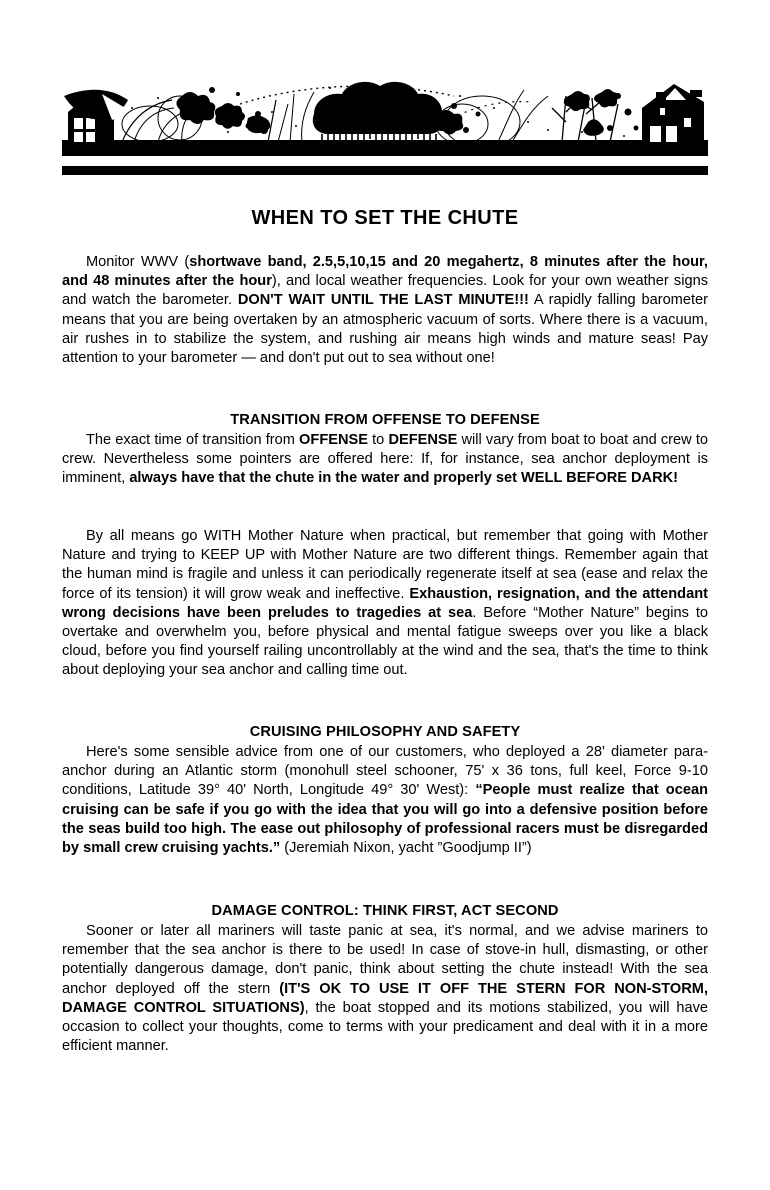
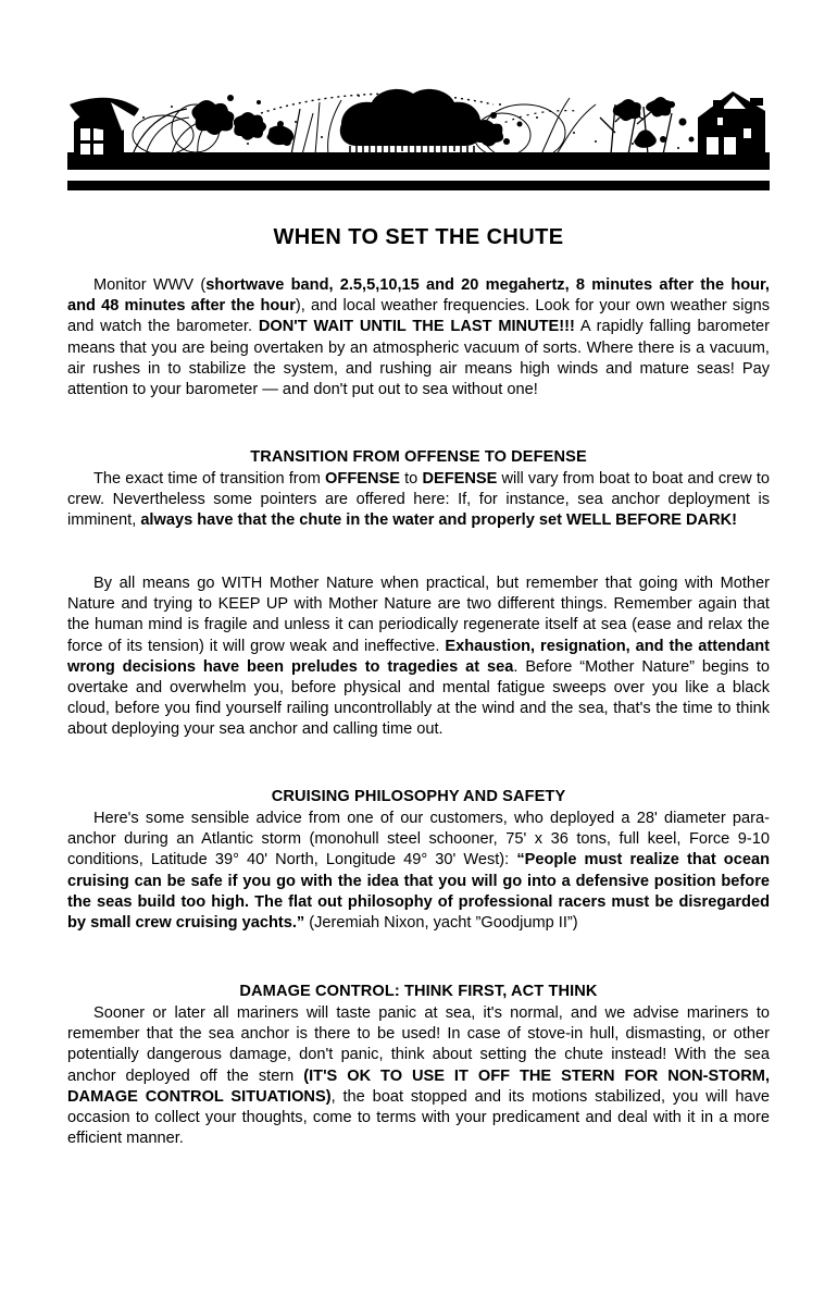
  WHEN TO SET THE CHUTE
  Monitor WWV (shortwave band, 2.5,5,10,15 and 20 megahertz, 8 minutes after the hour, and 48 minutes after the hour), and local weather frequencies. Look for your own weather signs and watch the barometer. DON'T WAIT UNTIL THE LAST MINUTE!!! A rapidly falling barometer means that you are being overtaken by an atmospheric vacuum of sorts. Where there is a vacuum, air rushes in to stabilize the system, and rushing air means high winds and mature seas! Pay attention to your barometer — and don't put out to sea without one!
  TRANSITION FROM OFFENSE TO DEFENSE
  The exact time of transition from OFFENSE to DEFENSE will vary from boat to boat and crew to crew. Nevertheless some pointers are offered here: If, for instance, sea anchor deployment is imminent, always have that the chute in the water and properly set WELL BEFORE DARK!
  By all means go WITH Mother Nature when practical, but remember that going with Mother Nature and trying to KEEP UP with Mother Nature are two different things. Remember again that the human mind is fragile and unless it can periodically regenerate itself at sea (ease and relax the force of its tension) it will grow weak and ineffective. Exhaustion, resignation, and the attendant wrong decisions have been preludes to tragedies at sea. Before “Mother Nature” begins to overtake and overwhelm you, before physical and mental fatigue sweeps over you like a black cloud, before you find yourself railing uncontrollably at the wind and the sea, that's the time to think about deploying your sea anchor and calling time out.
  CRUISING PHILOSOPHY AND SAFETY
- Here's some sensible advice from one of our customers, who deployed a 28' diameter para-anchor during an Atlantic storm (monohull steel schooner, 75' x 36 tons, full keel, Force 9-10 conditions, Latitude 39° 40' North, Longitude 49° 30' West): “People must realize that ocean cruising can be safe if you go with the idea that you will go into a defensive position before the seas build too high. The ease out philosophy of professional racers must be disregarded by small crew cruising yachts.” (Jeremiah Nixon, yacht ”Goodjump II”)
+ Here's some sensible advice from one of our customers, who deployed a 28' diameter para-anchor during an Atlantic storm (monohull steel schooner, 75' x 36 tons, full keel, Force 9-10 conditions, Latitude 39° 40' North, Longitude 49° 30' West): “People must realize that ocean cruising can be safe if you go with the idea that you will go into a defensive position before the seas build too high. The flat out philosophy of professional racers must be disregarded by small crew cruising yachts.” (Jeremiah Nixon, yacht ”Goodjump II”)
- DAMAGE CONTROL: THINK FIRST, ACT SECOND
+ DAMAGE CONTROL: THINK FIRST, ACT THINK
  Sooner or later all mariners will taste panic at sea, it's normal, and we advise mariners to remember that the sea anchor is there to be used! In case of stove-in hull, dismasting, or other potentially dangerous damage, don't panic, think about setting the chute instead! With the sea anchor deployed off the stern (IT'S OK TO USE IT OFF THE STERN FOR NON-STORM, DAMAGE CONTROL SITUATIONS), the boat stopped and its motions stabilized, you will have occasion to collect your thoughts, come to terms with your predicament and deal with it in a more efficient manner.
